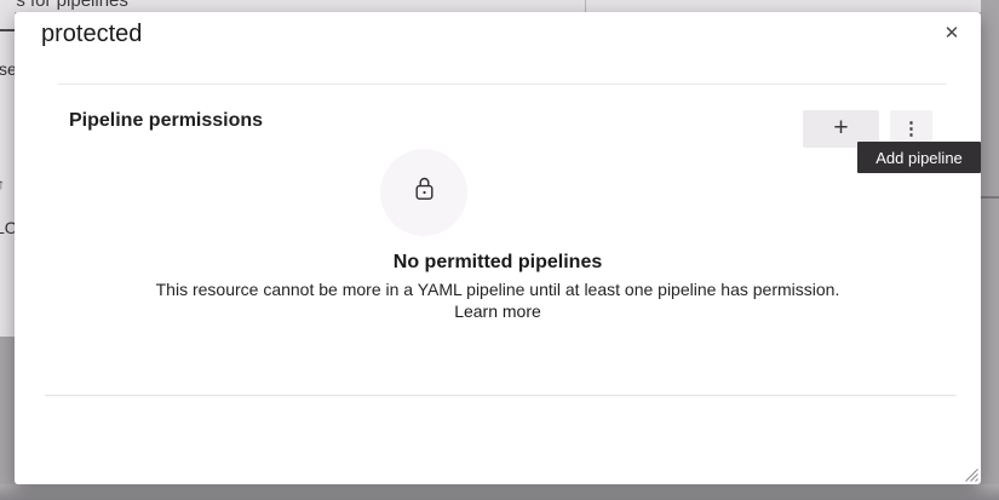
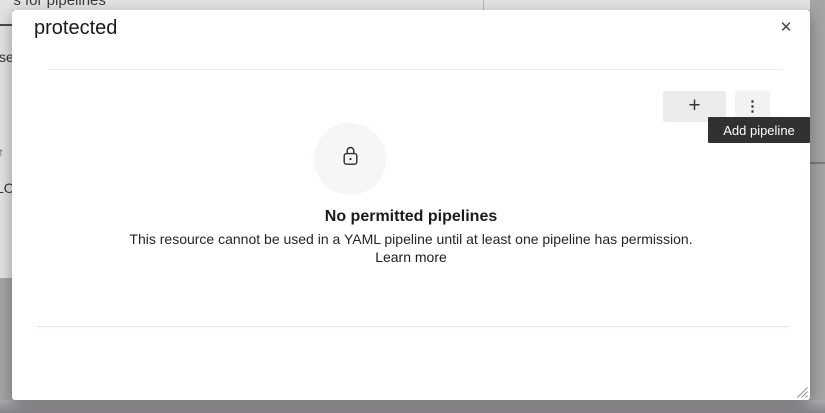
  s for pipelines
  se
  ↑
  protected
  ✕
- Pipeline permissions
  +
  ⋮
  Add pipeline
  No permitted pipelines
- This resource cannot be more in a YAML pipeline until at least one pipeline has permission.
+ This resource cannot be used in a YAML pipeline until at least one pipeline has permission.
  Learn more
